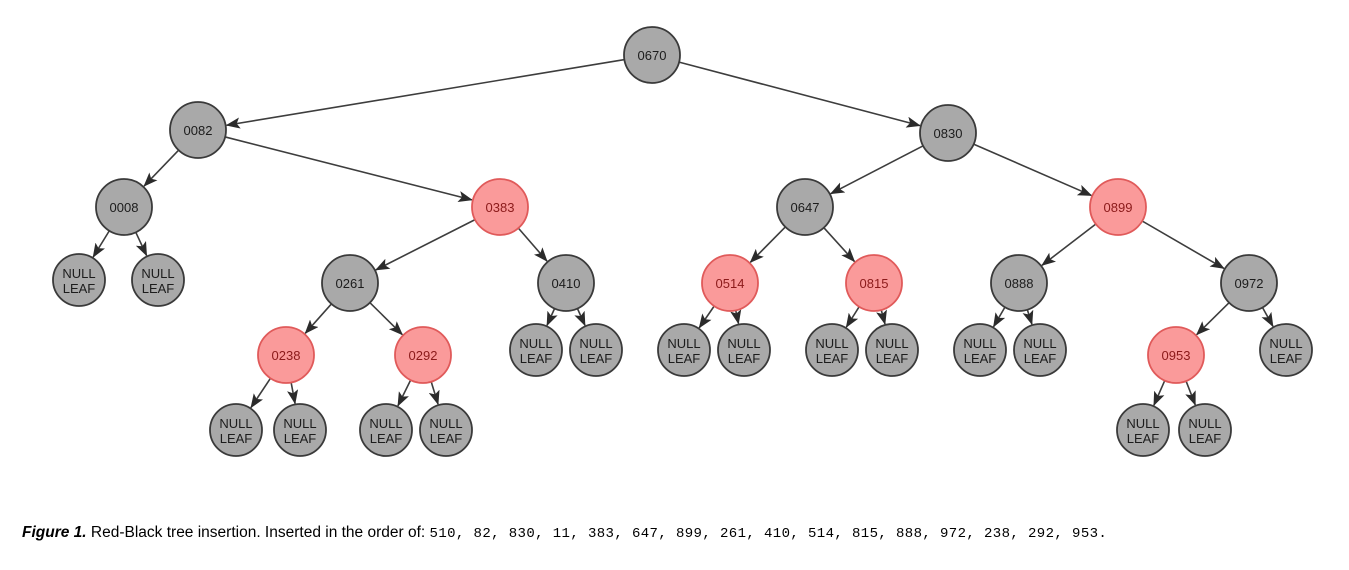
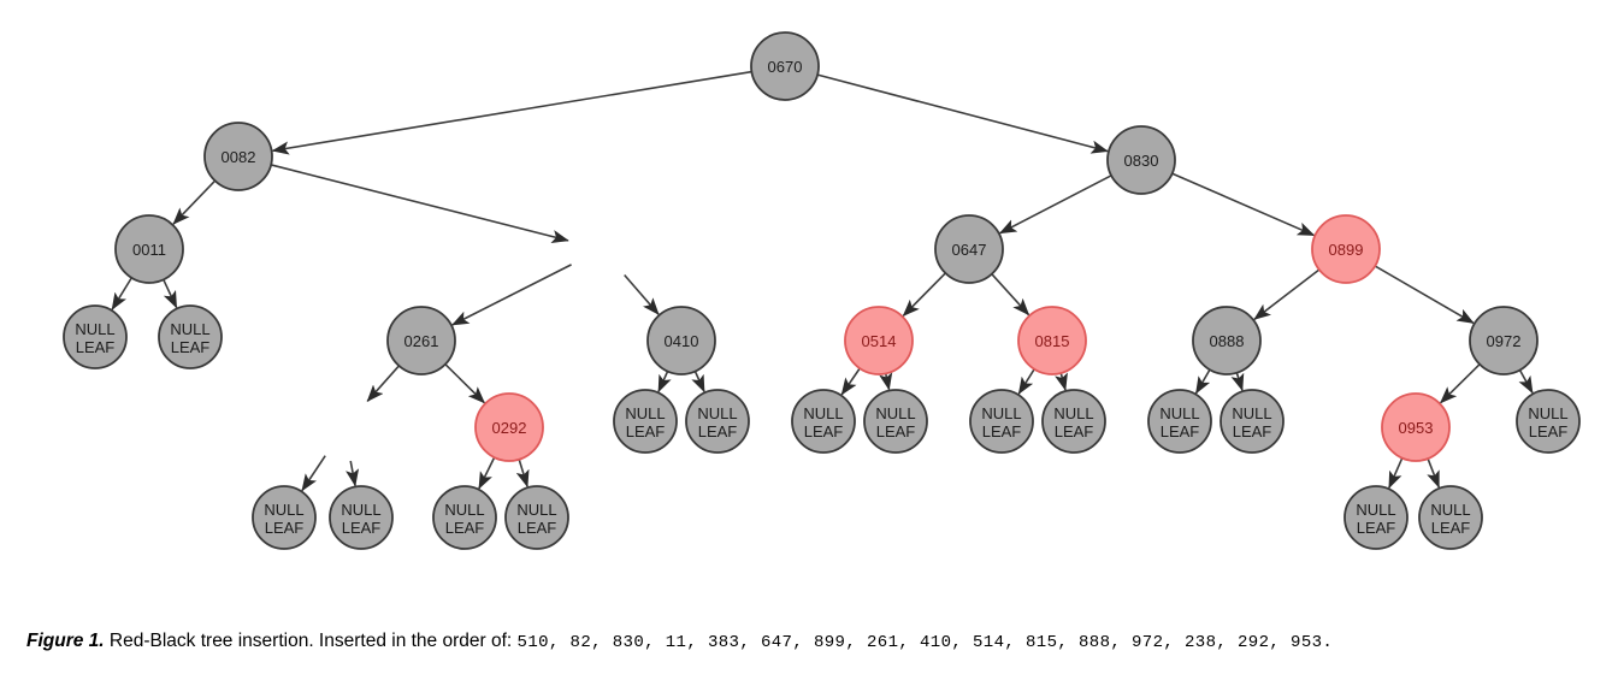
  0670
  0082
  0830
- 0008
+ 0011
- 0383
  0647
  0899
  0261
  0410
  0514
  0815
  0888
  0972
- 0238
  0292
  0953
  NULL
  LEAF
  NULL
  LEAF
  NULL
  LEAF
  NULL
  LEAF
  NULL
  LEAF
  NULL
  LEAF
  NULL
  LEAF
  NULL
  LEAF
  NULL
  LEAF
  NULL
  LEAF
  NULL
  LEAF
  NULL
  LEAF
  NULL
  LEAF
  NULL
  LEAF
  NULL
  LEAF
  NULL
  LEAF
  NULL
  LEAF
  Figure 1. Red-Black tree insertion. Inserted in the order of: 510, 82, 830, 11, 383, 647, 899, 261, 410, 514, 815, 888, 972, 238, 292, 953.
